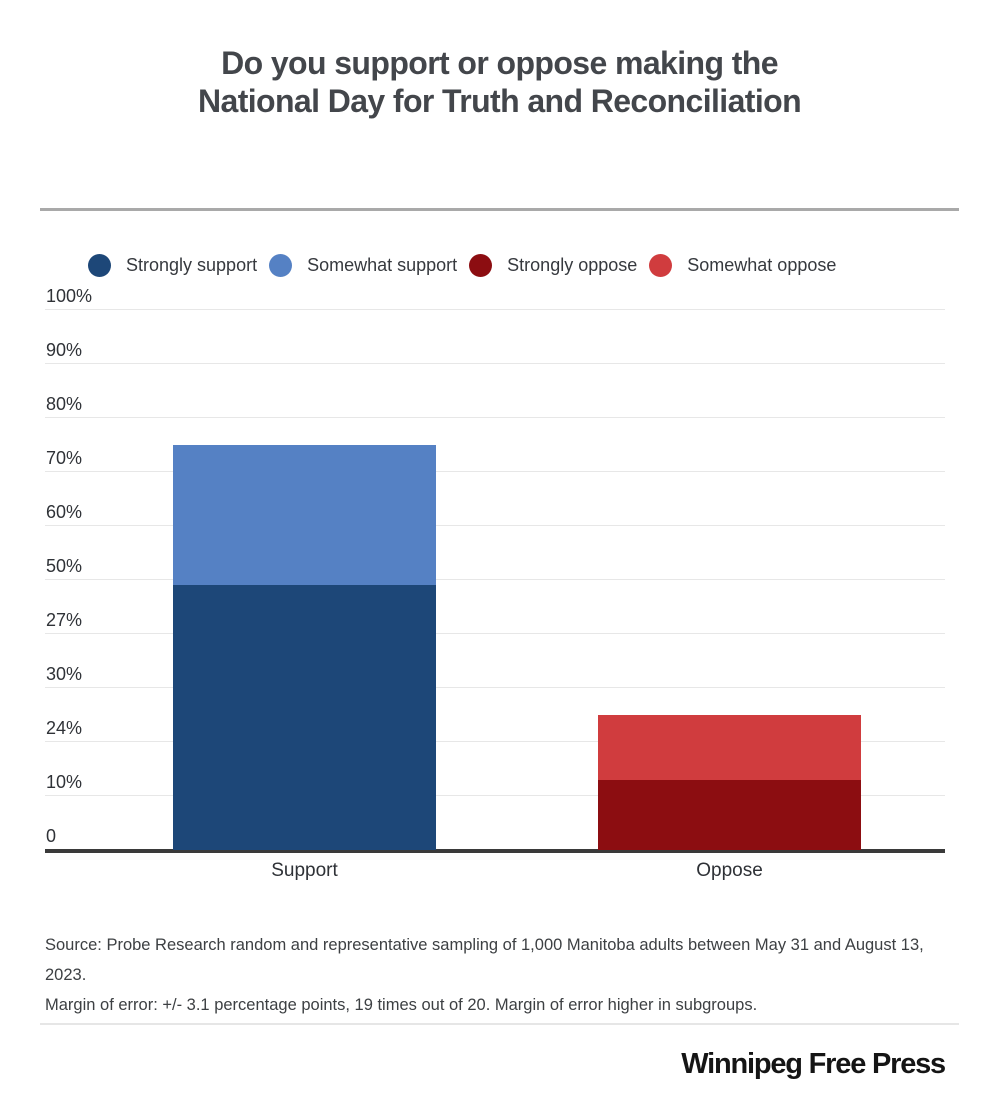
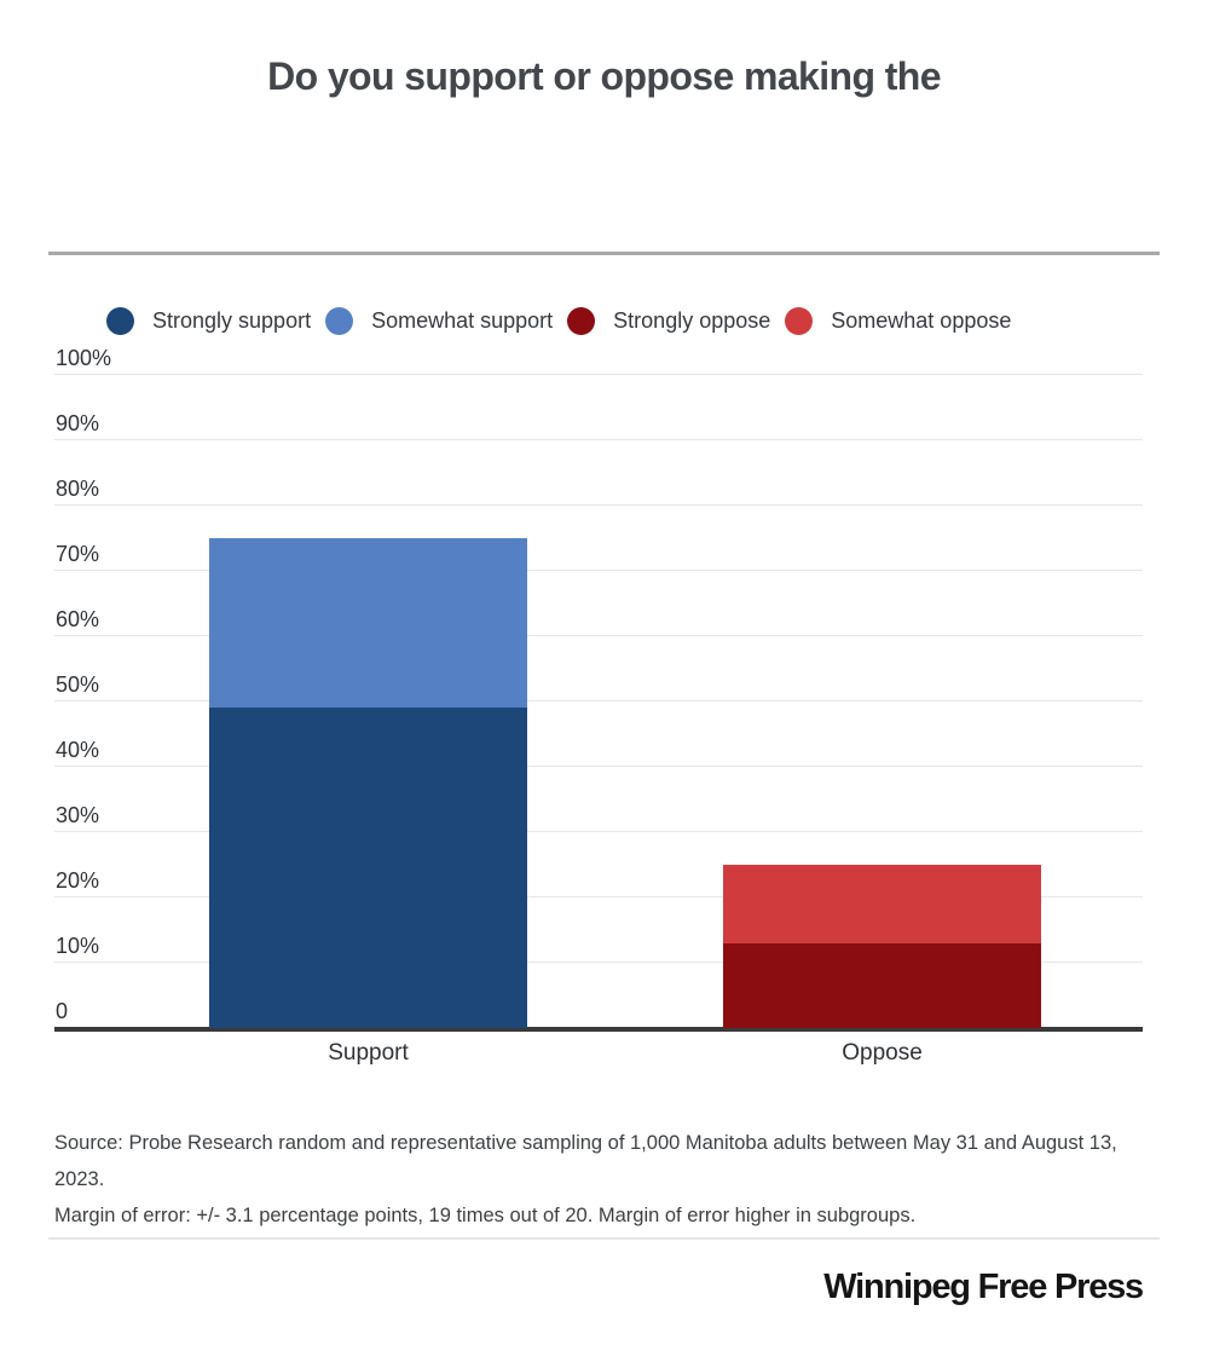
  Do you support or oppose making the
- National Day for Truth and Reconciliation
  Strongly support
  Somewhat support
  Strongly oppose
  Somewhat oppose
  100%
  90%
  80%
  70%
  60%
  50%
- 27%
+ 40%
  30%
- 24%
+ 20%
  10%
  0
  Support
  Oppose
  Source: Probe Research random and representative sampling of 1,000 Manitoba adults between May 31 and August 13, 2023.
  Margin of error: +/- 3.1 percentage points, 19 times out of 20. Margin of error higher in subgroups.
  Winnipeg Free Press
